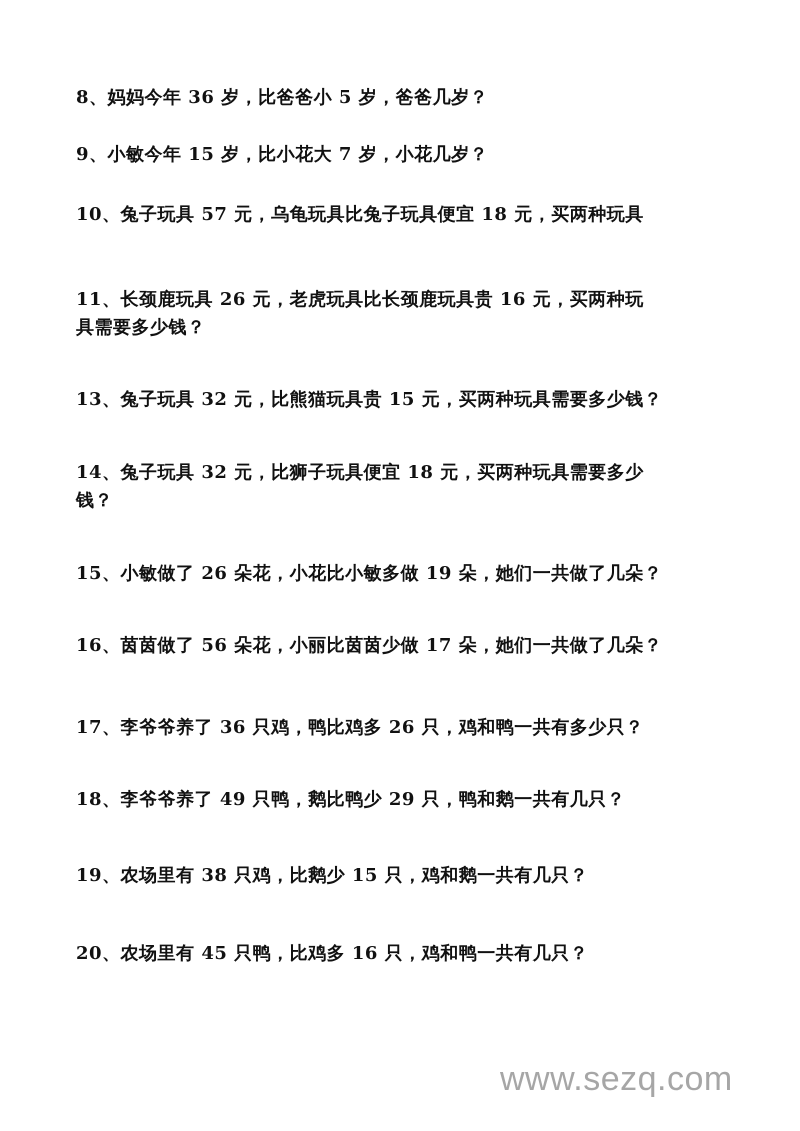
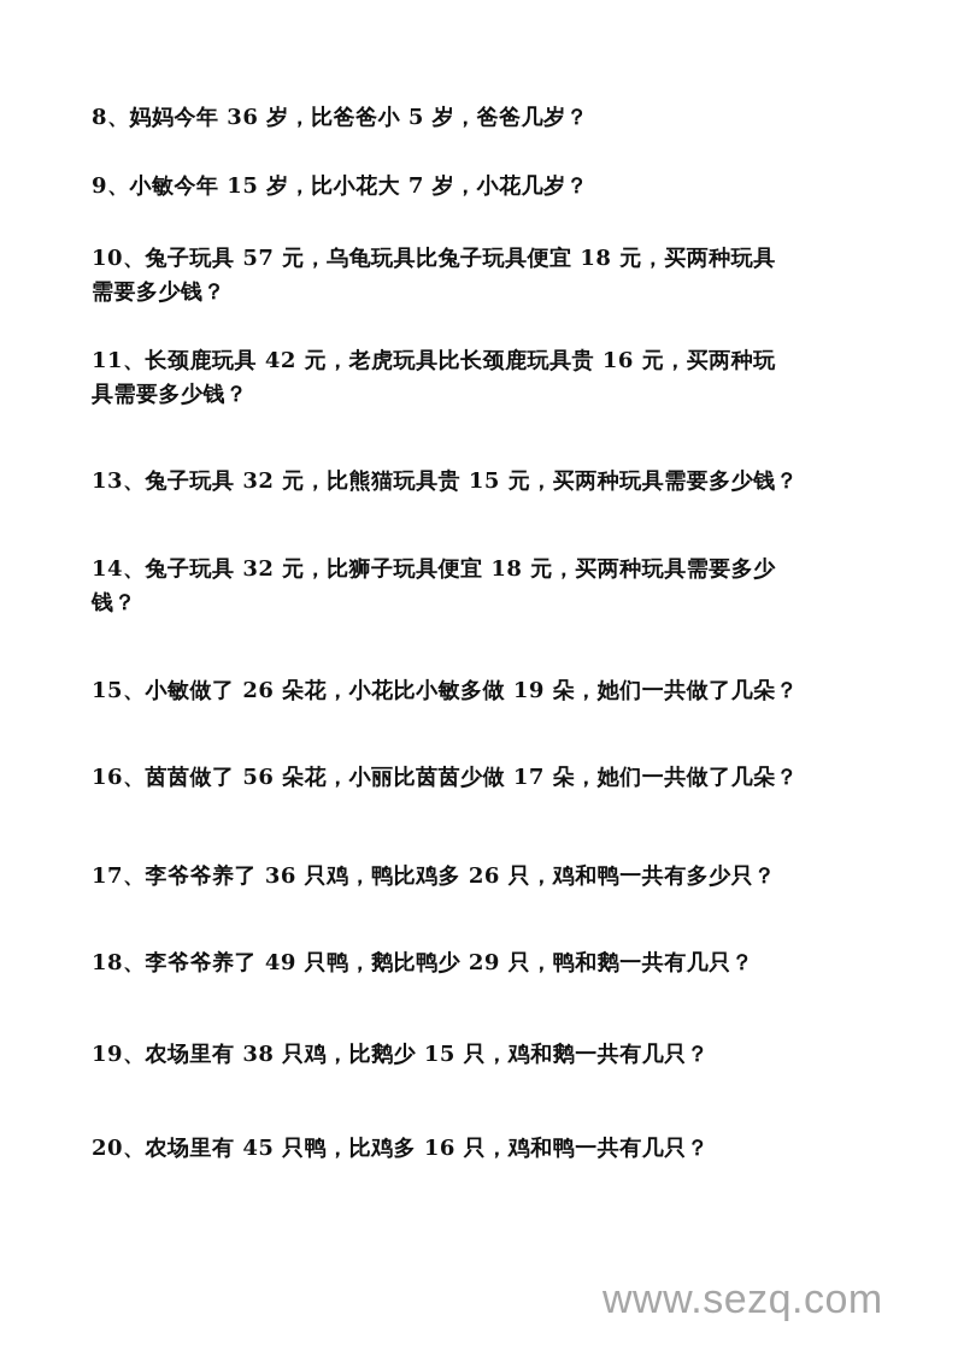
  8、妈妈今年 36 岁，比爸爸小 5 岁，爸爸几岁？
  9、小敏今年 15 岁，比小花大 7 岁，小花几岁？
  10、兔子玩具 57 元，乌龟玩具比兔子玩具便宜 18 元，买两种玩具
+ 需要多少钱？
- 11、长颈鹿玩具 26 元，老虎玩具比长颈鹿玩具贵 16 元，买两种玩
+ 11、长颈鹿玩具 42 元，老虎玩具比长颈鹿玩具贵 16 元，买两种玩
  具需要多少钱？
  13、兔子玩具 32 元，比熊猫玩具贵 15 元，买两种玩具需要多少钱？
  14、兔子玩具 32 元，比狮子玩具便宜 18 元，买两种玩具需要多少
  钱？
  15、小敏做了 26 朵花，小花比小敏多做 19 朵，她们一共做了几朵？
  16、茵茵做了 56 朵花，小丽比茵茵少做 17 朵，她们一共做了几朵？
  17、李爷爷养了 36 只鸡，鸭比鸡多 26 只，鸡和鸭一共有多少只？
  18、李爷爷养了 49 只鸭，鹅比鸭少 29 只，鸭和鹅一共有几只？
  19、农场里有 38 只鸡，比鹅少 15 只，鸡和鹅一共有几只？
  20、农场里有 45 只鸭，比鸡多 16 只，鸡和鸭一共有几只？
  www.sezq.com
